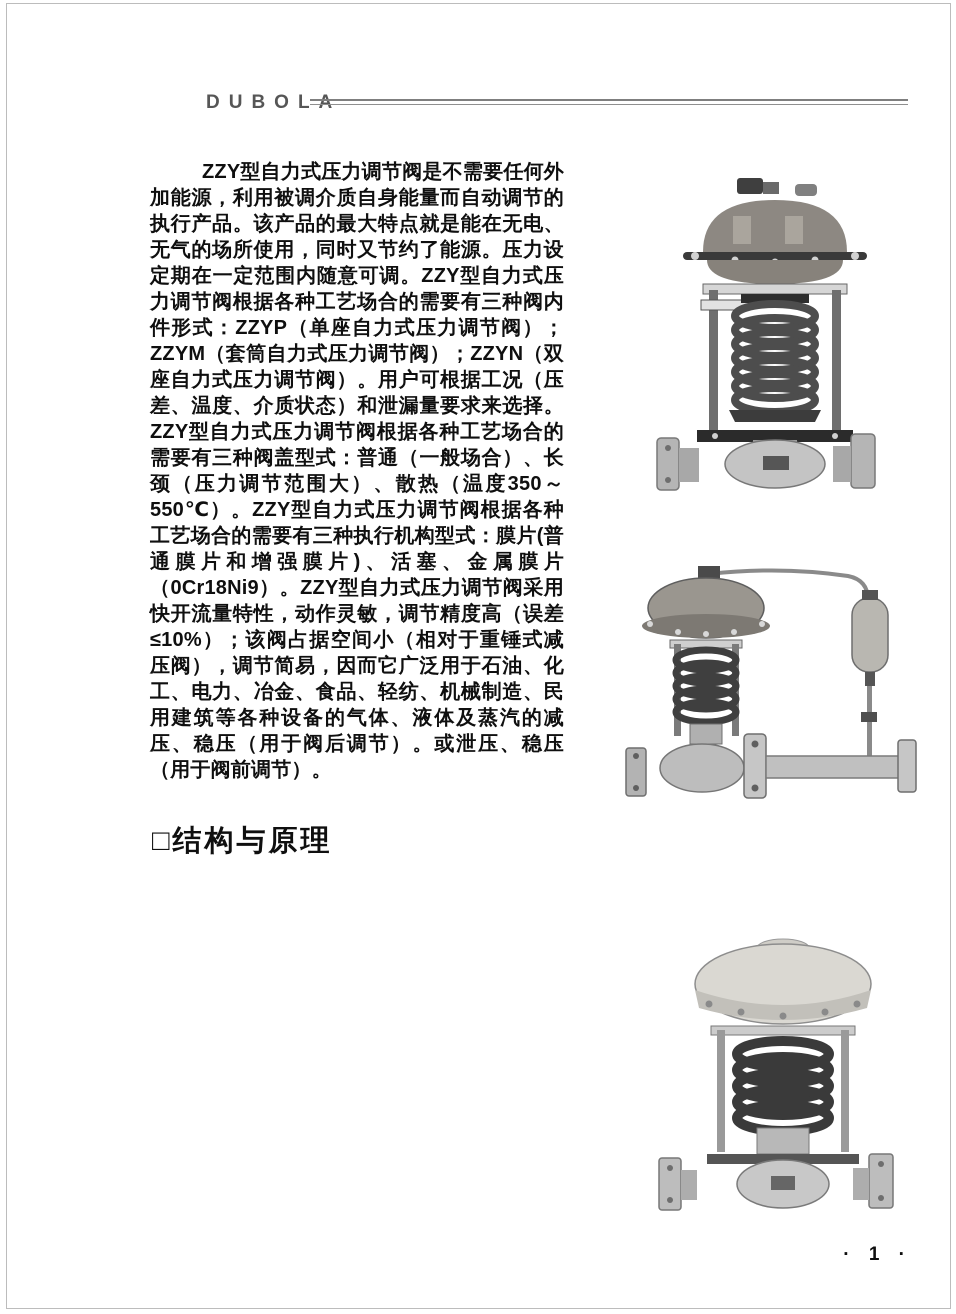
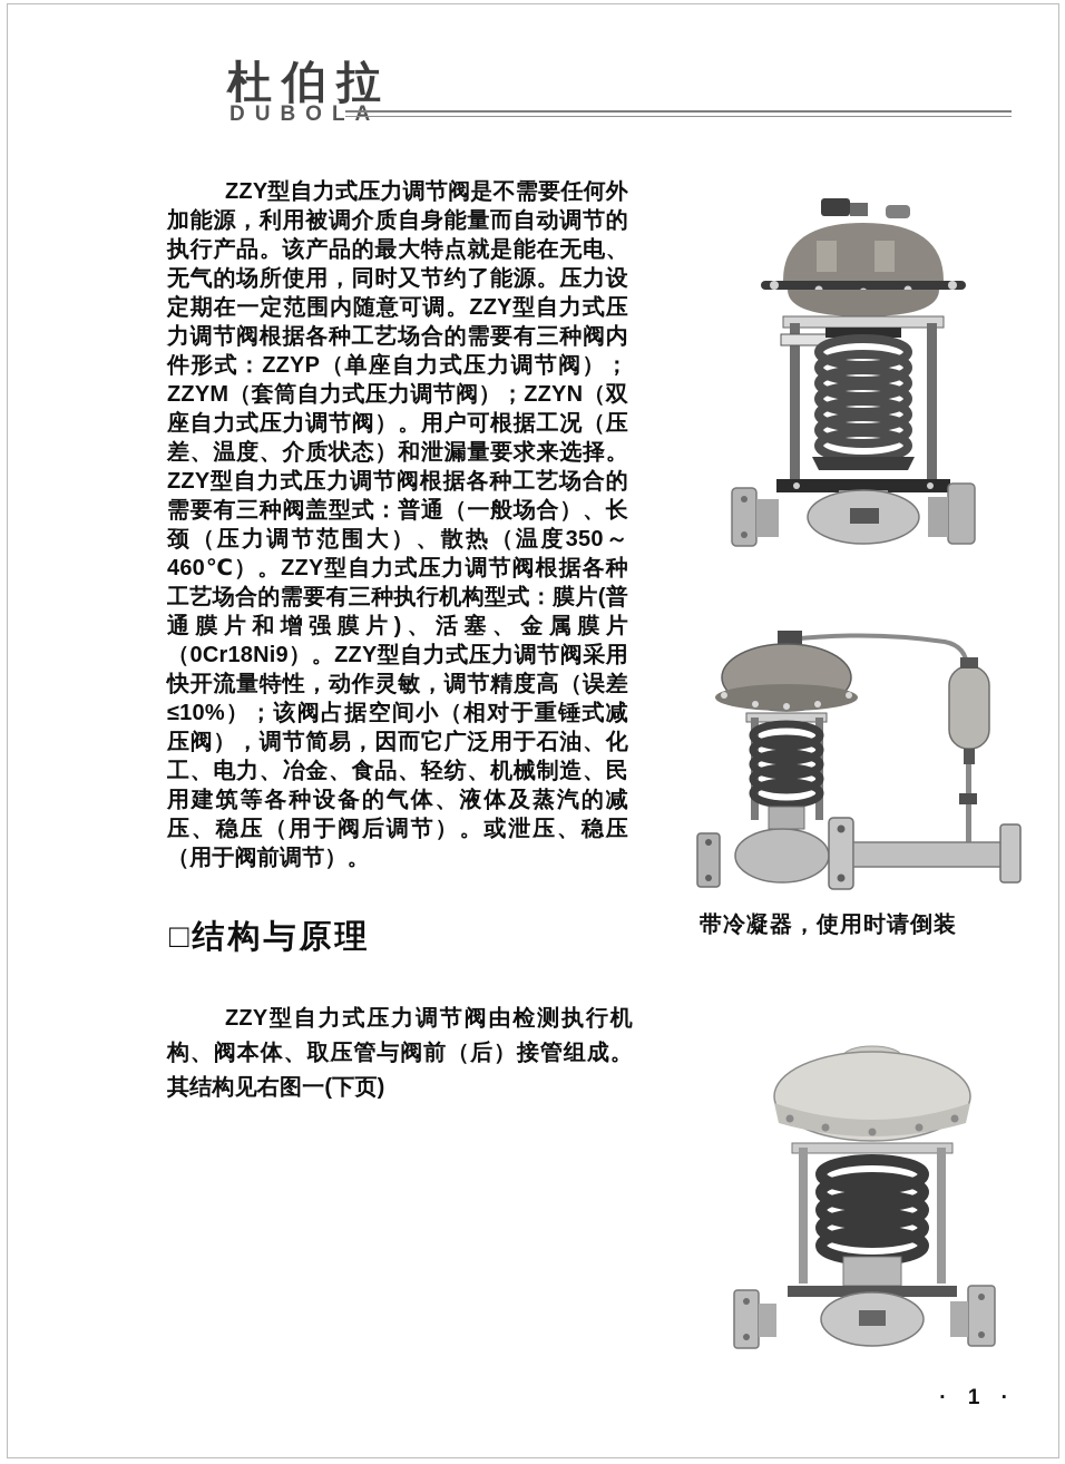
+ 杜伯拉
  DUBOLA
- ZZY型自力式压力调节阀是不需要任何外加能源，利用被调介质自身能量而自动调节的执行产品。该产品的最大特点就是能在无电、无气的场所使用，同时又节约了能源。压力设定期在一定范围内随意可调。ZZY型自力式压力调节阀根据各种工艺场合的需要有三种阀内件形式：ZZYP（单座自力式压力调节阀）；ZZYM（套筒自力式压力调节阀）；ZZYN（双座自力式压力调节阀）。用户可根据工况（压差、温度、介质状态）和泄漏量要求来选择。ZZY型自力式压力调节阀根据各种工艺场合的需要有三种阀盖型式：普通（一般场合）、长颈（压力调节范围大）、散热（温度350～550℃）。ZZY型自力式压力调节阀根据各种工艺场合的需要有三种执行机构型式：膜片(普通膜片和增强膜片)、活塞、金属膜片（0Cr18Ni9）。ZZY型自力式压力调节阀采用快开流量特性，动作灵敏，调节精度高（误差≤10%）；该阀占据空间小（相对于重锤式减压阀），调节简易，因而它广泛用于石油、化工、电力、冶金、食品、轻纺、机械制造、民用建筑等各种设备的气体、液体及蒸汽的减压、稳压（用于阀后调节）。或泄压、稳压（用于阀前调节）。
+ ZZY型自力式压力调节阀是不需要任何外加能源，利用被调介质自身能量而自动调节的执行产品。该产品的最大特点就是能在无电、无气的场所使用，同时又节约了能源。压力设定期在一定范围内随意可调。ZZY型自力式压力调节阀根据各种工艺场合的需要有三种阀内件形式：ZZYP（单座自力式压力调节阀）；ZZYM（套筒自力式压力调节阀）；ZZYN（双座自力式压力调节阀）。用户可根据工况（压差、温度、介质状态）和泄漏量要求来选择。ZZY型自力式压力调节阀根据各种工艺场合的需要有三种阀盖型式：普通（一般场合）、长颈（压力调节范围大）、散热（温度350～460℃）。ZZY型自力式压力调节阀根据各种工艺场合的需要有三种执行机构型式：膜片(普通膜片和增强膜片)、活塞、金属膜片（0Cr18Ni9）。ZZY型自力式压力调节阀采用快开流量特性，动作灵敏，调节精度高（误差≤10%）；该阀占据空间小（相对于重锤式减压阀），调节简易，因而它广泛用于石油、化工、电力、冶金、食品、轻纺、机械制造、民用建筑等各种设备的气体、液体及蒸汽的减压、稳压（用于阀后调节）。或泄压、稳压（用于阀前调节）。
  □结构与原理
+ ZZY型自力式压力调节阀由检测执行机构、阀本体、取压管与阀前（后）接管组成。其结构见右图一(下页)
+ 带冷凝器，使用时请倒装
  · 1 ·
